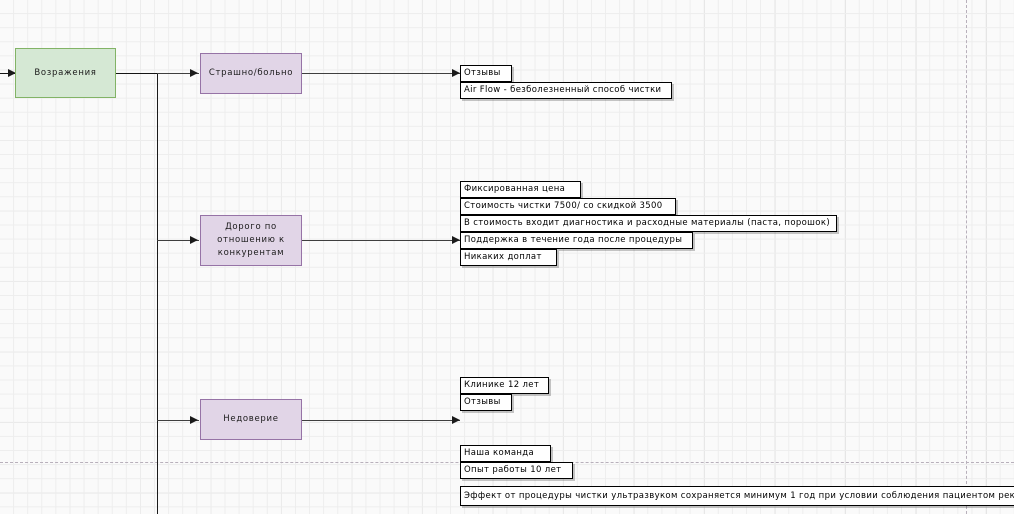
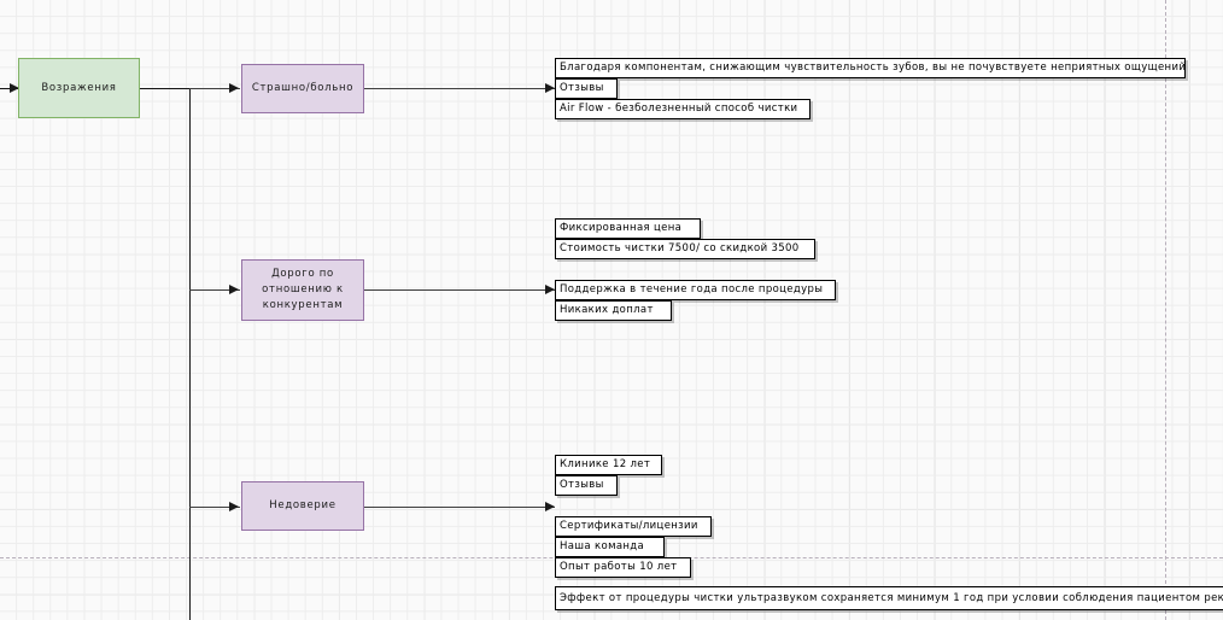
  Возражения
  Страшно/больно
  Дорого по отношению к конкурентам
  Недоверие
+ Благодаря компонентам, снижающим чувствительность зубов, вы не почувствуете неприятных ощущений
  Отзывы
  Air Flow - безболезненный способ чистки
  Фиксированная цена
  Стоимость чистки 7500/ со скидкой 3500
- В стоимость входит диагностика и расходные материалы (паста, порошок)
  Поддержка в течение года после процедуры
  Никаких доплат
  Клинике 12 лет
  Отзывы
+ Сертификаты/лицензии
  Наша команда
  Опыт работы 10 лет
  Эффект от процедуры чистки ультразвуком сохраняется минимум 1 год при условии соблюдения пациентом рек
